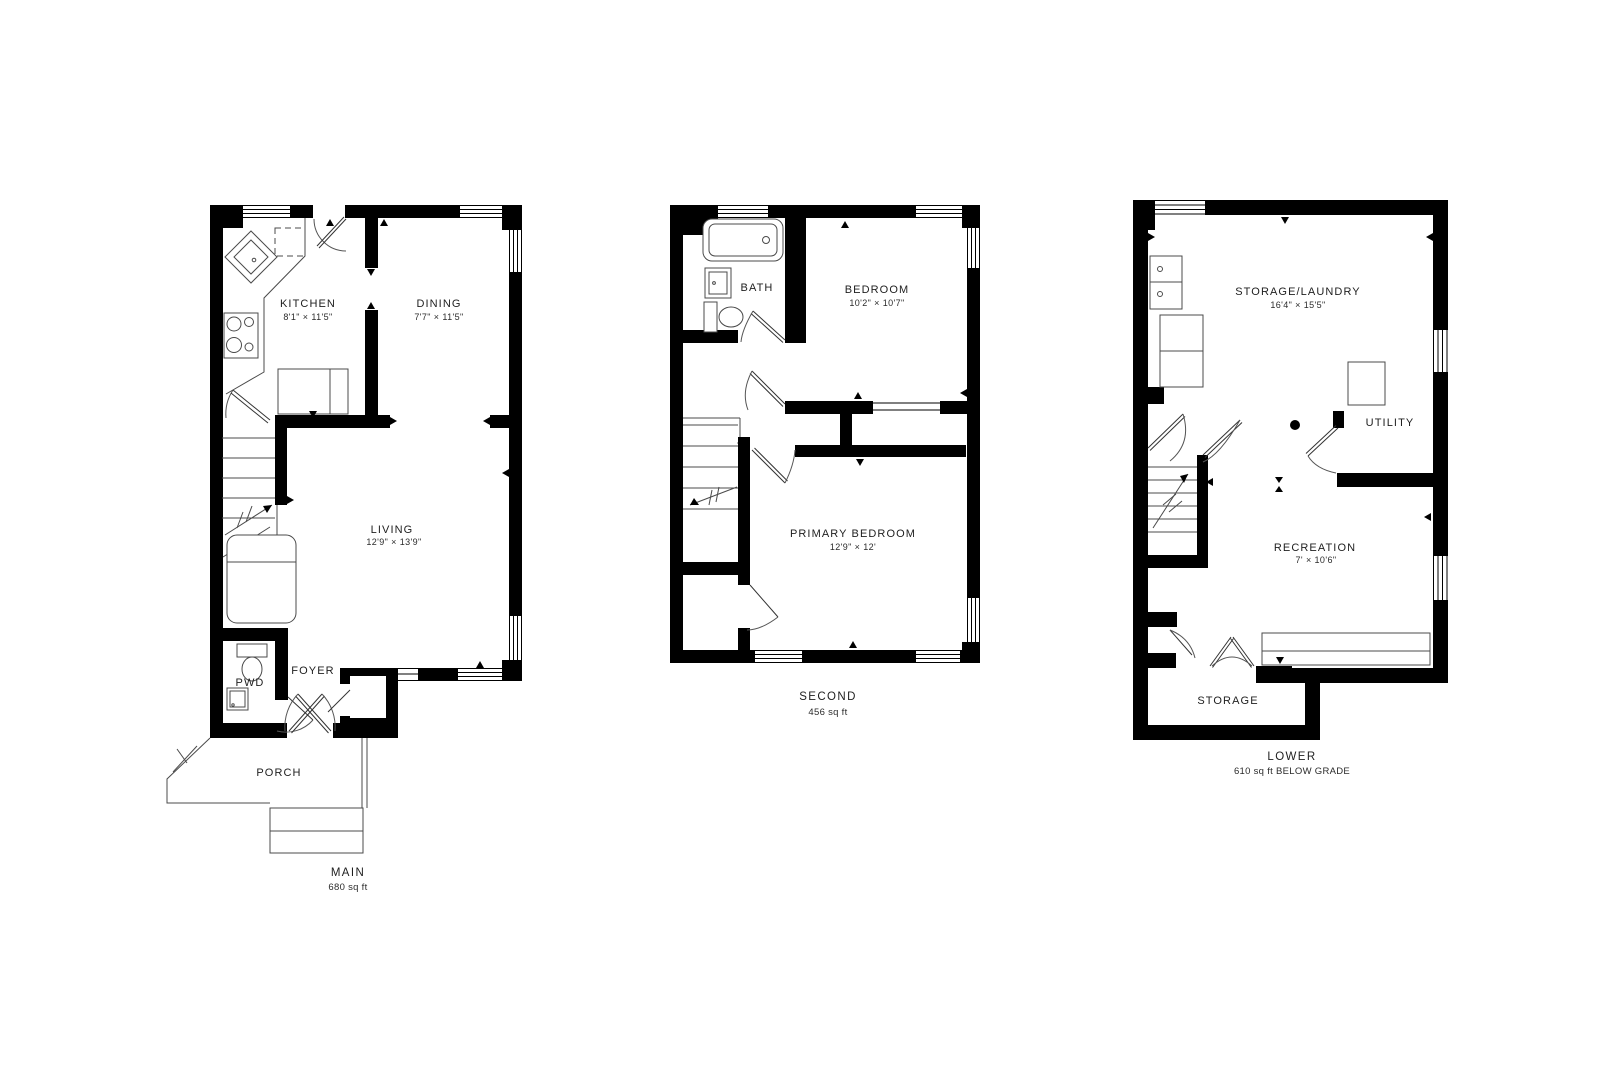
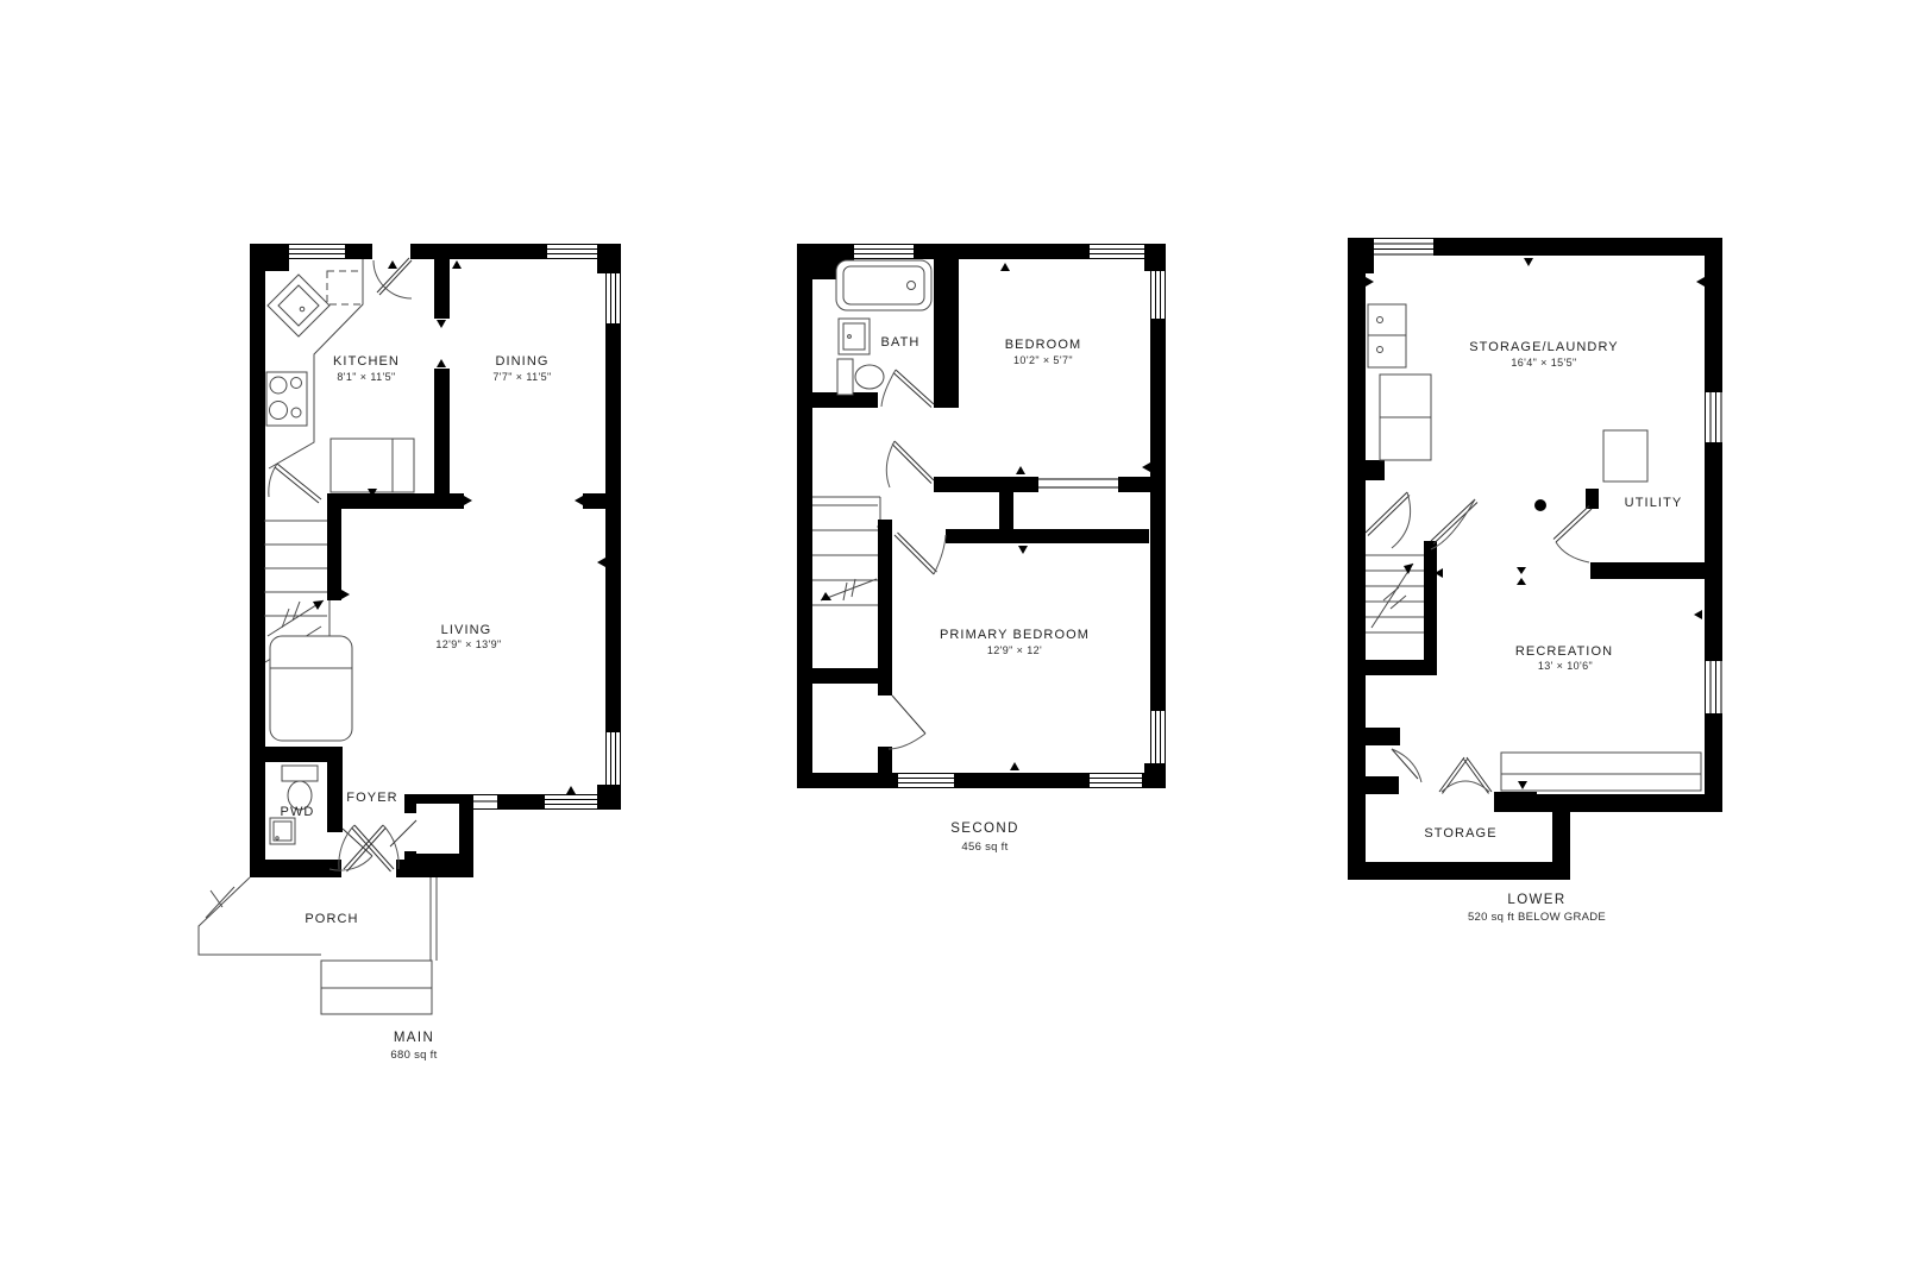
  KITCHEN
  8'1" × 11'5"
  DINING
  7'7" × 11'5"
  LIVING
  12'9" × 13'9"
  PWD
  FOYER
  PORCH
  MAIN
  680 sq ft
  BATH
  BEDROOM
- 10'2" × 10'7"
+ 10'2" × 5'7"
  PRIMARY BEDROOM
  12'9" × 12'
  SECOND
  456 sq ft
  STORAGE/LAUNDRY
  16'4" × 15'5"
  UTILITY
  RECREATION
- 7' × 10'6"
+ 13' × 10'6"
  STORAGE
  LOWER
- 610 sq ft BELOW GRADE
+ 520 sq ft BELOW GRADE
